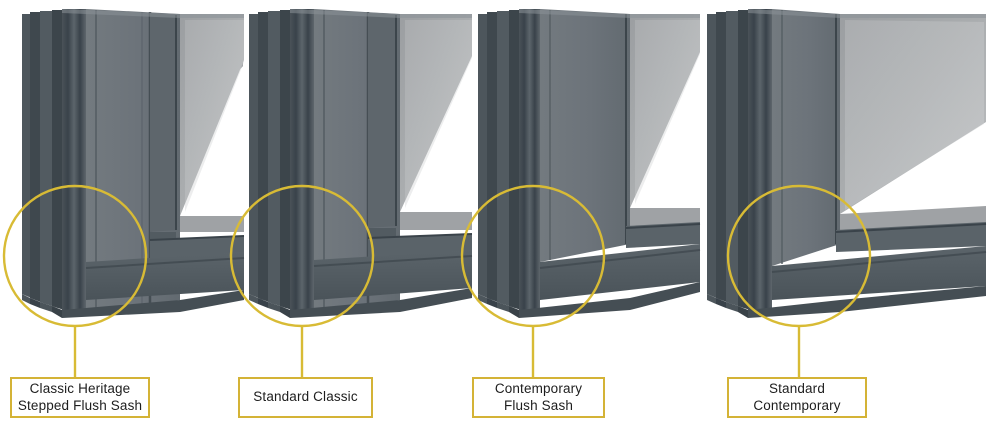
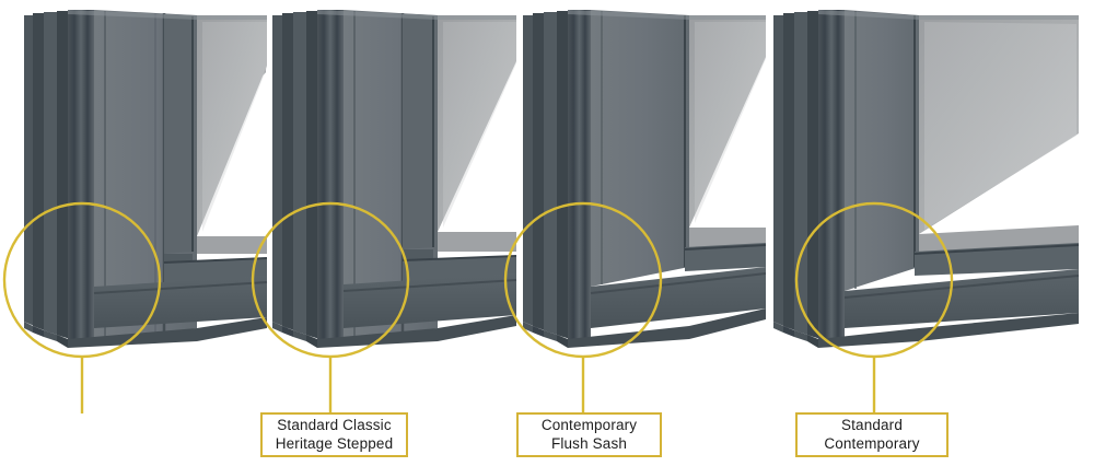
- Classic Heritage
- Stepped Flush Sash
  Standard Classic
+ Heritage Stepped
  Contemporary
  Flush Sash
  Standard
  Contemporary
